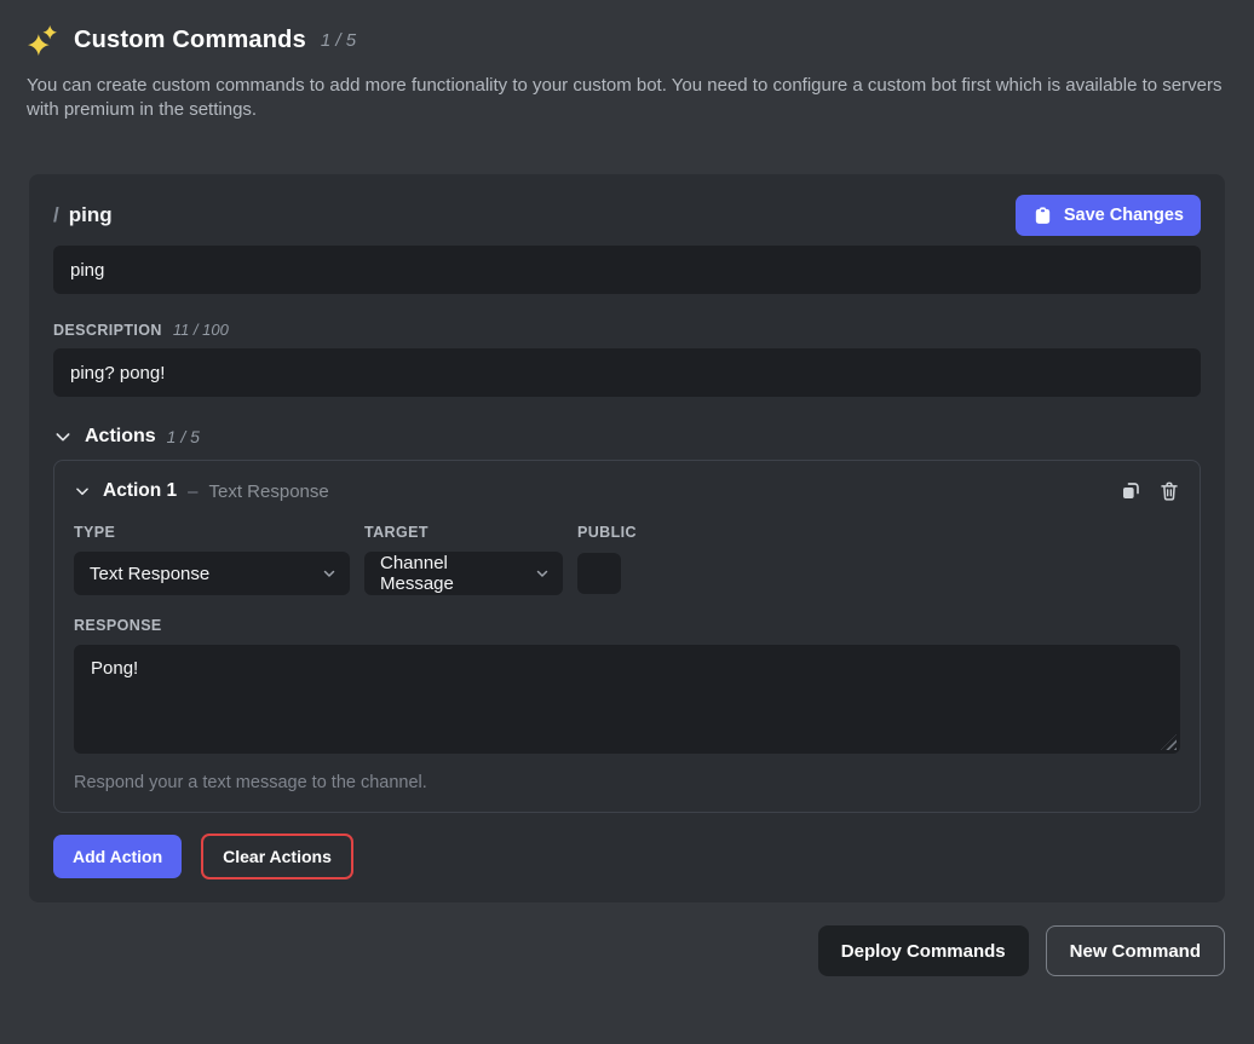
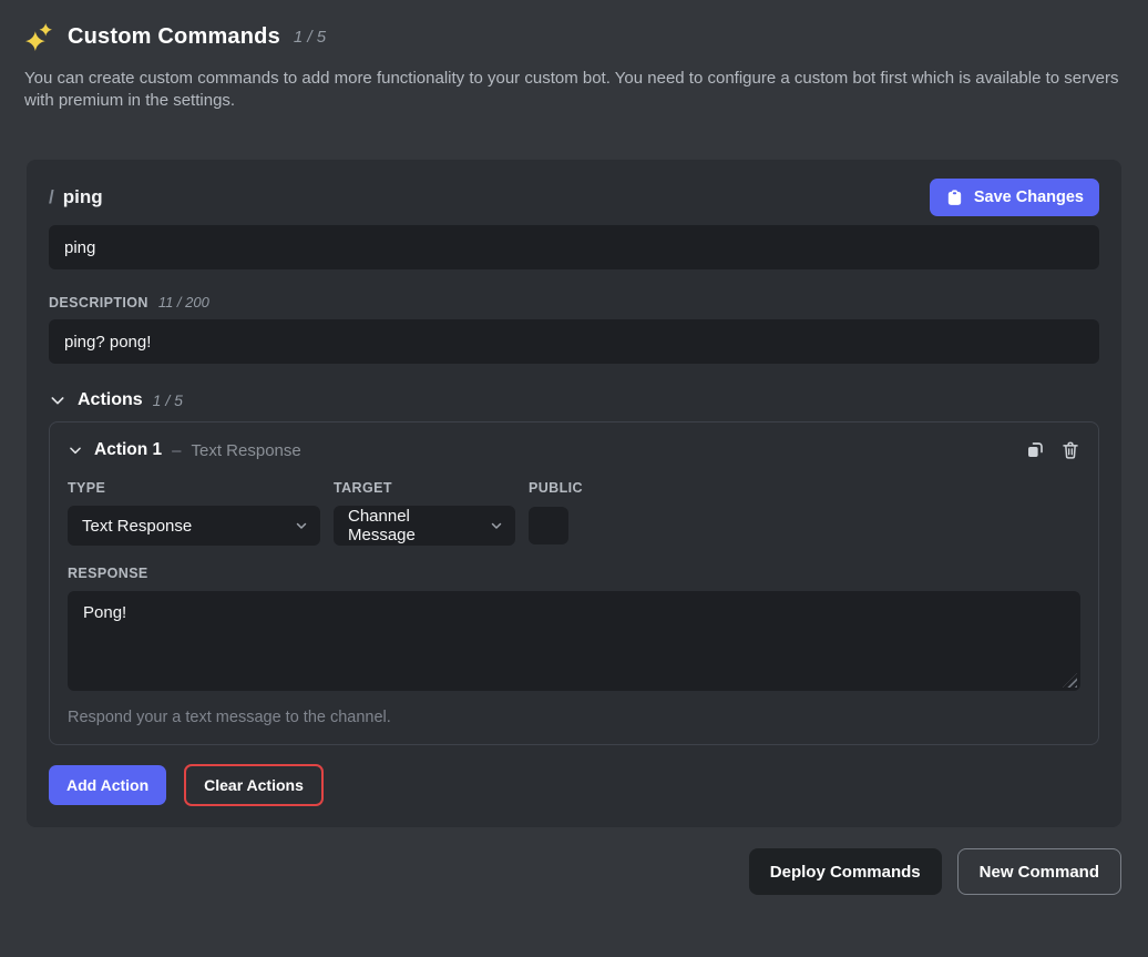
  Custom Commands
  1 / 5
  You can create custom commands to add more functionality to your custom bot. You need to configure a custom bot first which is available to servers with premium in the settings.
  / ping
  Save Changes
  ping
  DESCRIPTION
- 11 / 100
+ 11 / 200
  ping? pong!
  Actions
  1 / 5
  Action 1
  –
  Text Response
  TYPE
  Text Response
  TARGET
  Channel Message
  PUBLIC
  RESPONSE
  Pong!
  Respond your a text message to the channel.
  Add Action
  Clear Actions
  Deploy Commands
  New Command
